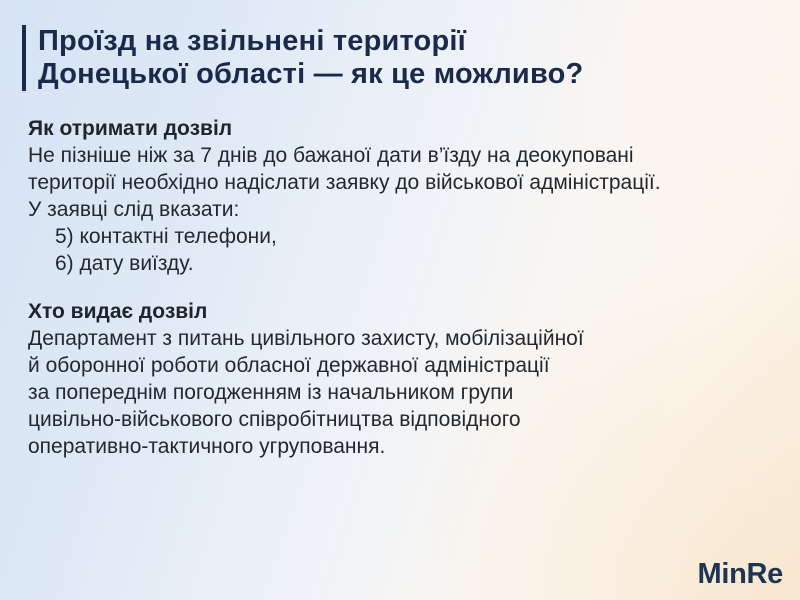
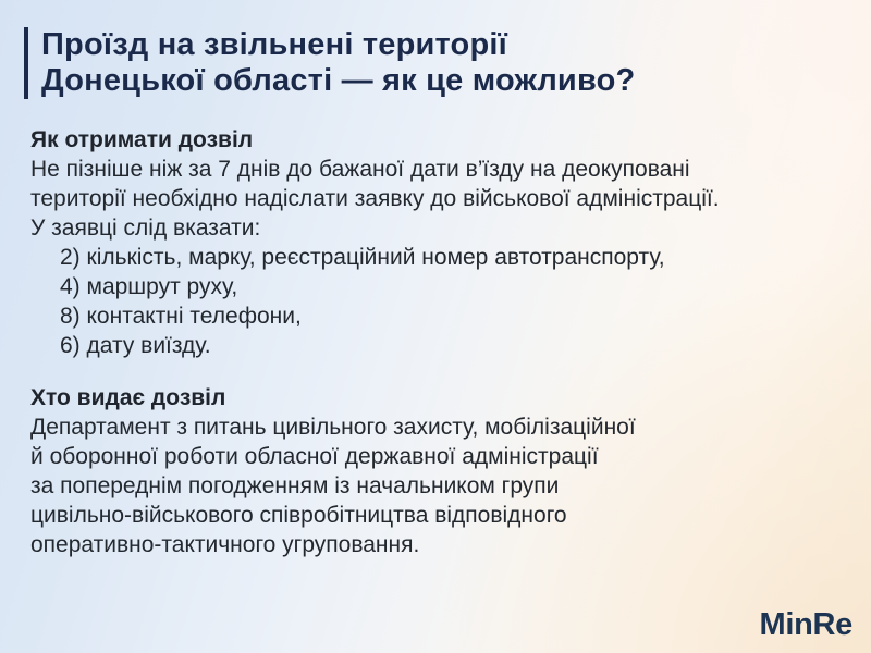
  Проїзд на звільнені території
  Донецької області — як це можливо?
  Як отримати дозвіл
  Не пізніше ніж за 7 днів до бажаної дати в’їзду на деокуповані
  території необхідно надіслати заявку до військової адміністрації.
  У заявці слід вказати:
+ 2) кількість, марку, реєстраційний номер автотранспорту,
+ 4) маршрут руху,
- 5) контактні телефони,
+ 8) контактні телефони,
  6) дату виїзду.
  Хто видає дозвіл
  Департамент з питань цивільного захисту, мобілізаційної
  й оборонної роботи обласної державної адміністрації
  за попереднім погодженням із начальником групи
  цивільно-військового співробітництва відповідного
  оперативно-тактичного угруповання.
  MinRe
